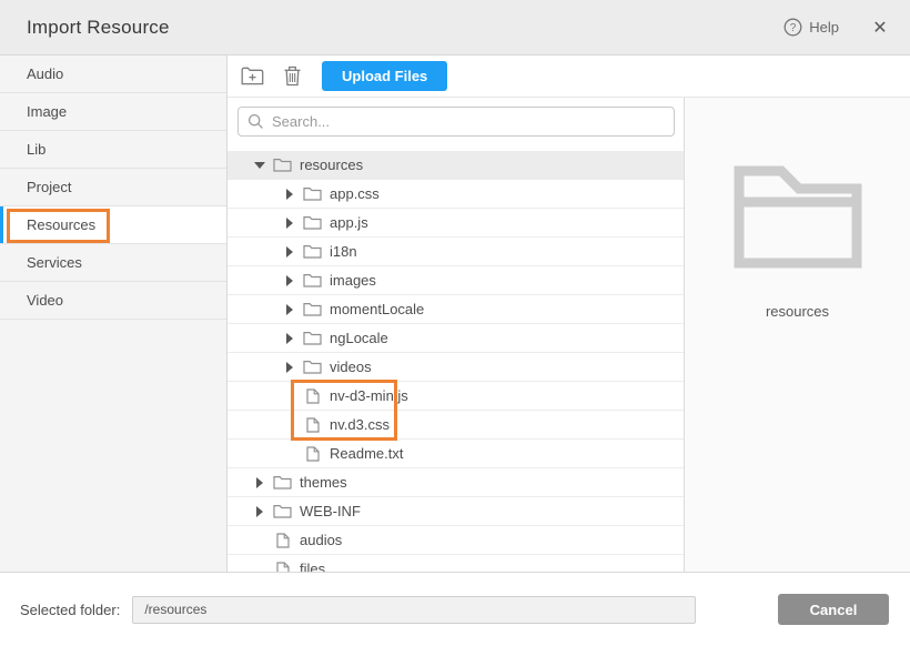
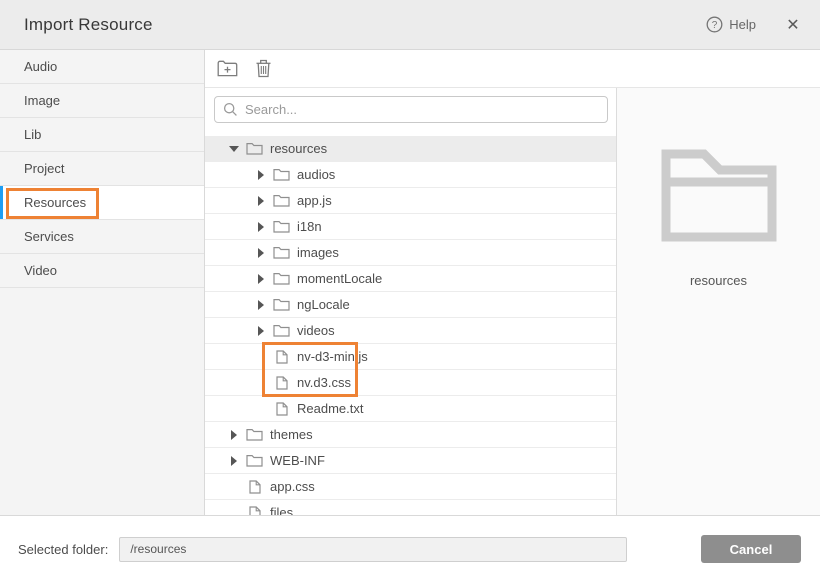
  Import Resource
  ?
  Help
  ✕
  Audio
  Image
  Lib
  Project
  Resources
  Services
  Video
- Upload Files
  Search...
  resources
- app.css
+ audios
  app.js
  i18n
  images
  momentLocale
  ngLocale
  videos
  nv-d3-min.js
  nv.d3.css
  Readme.txt
  themes
  WEB-INF
- audios
+ app.css
  files
  resources
  Selected folder:
  /resources
  Cancel
